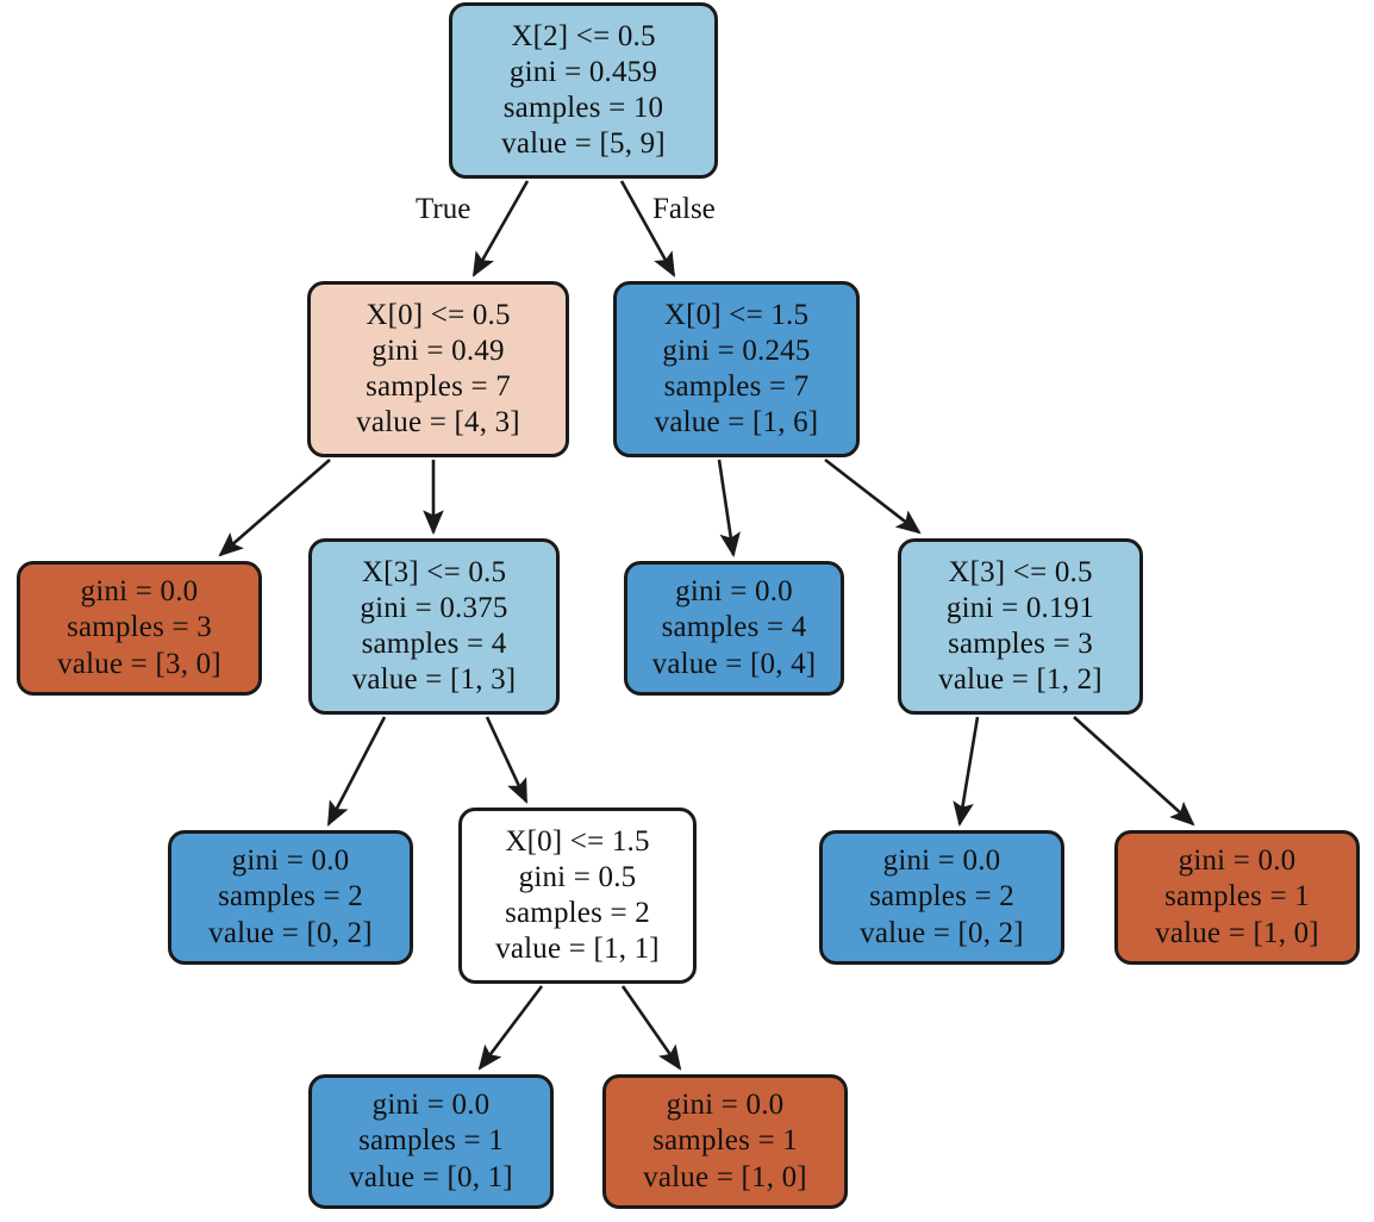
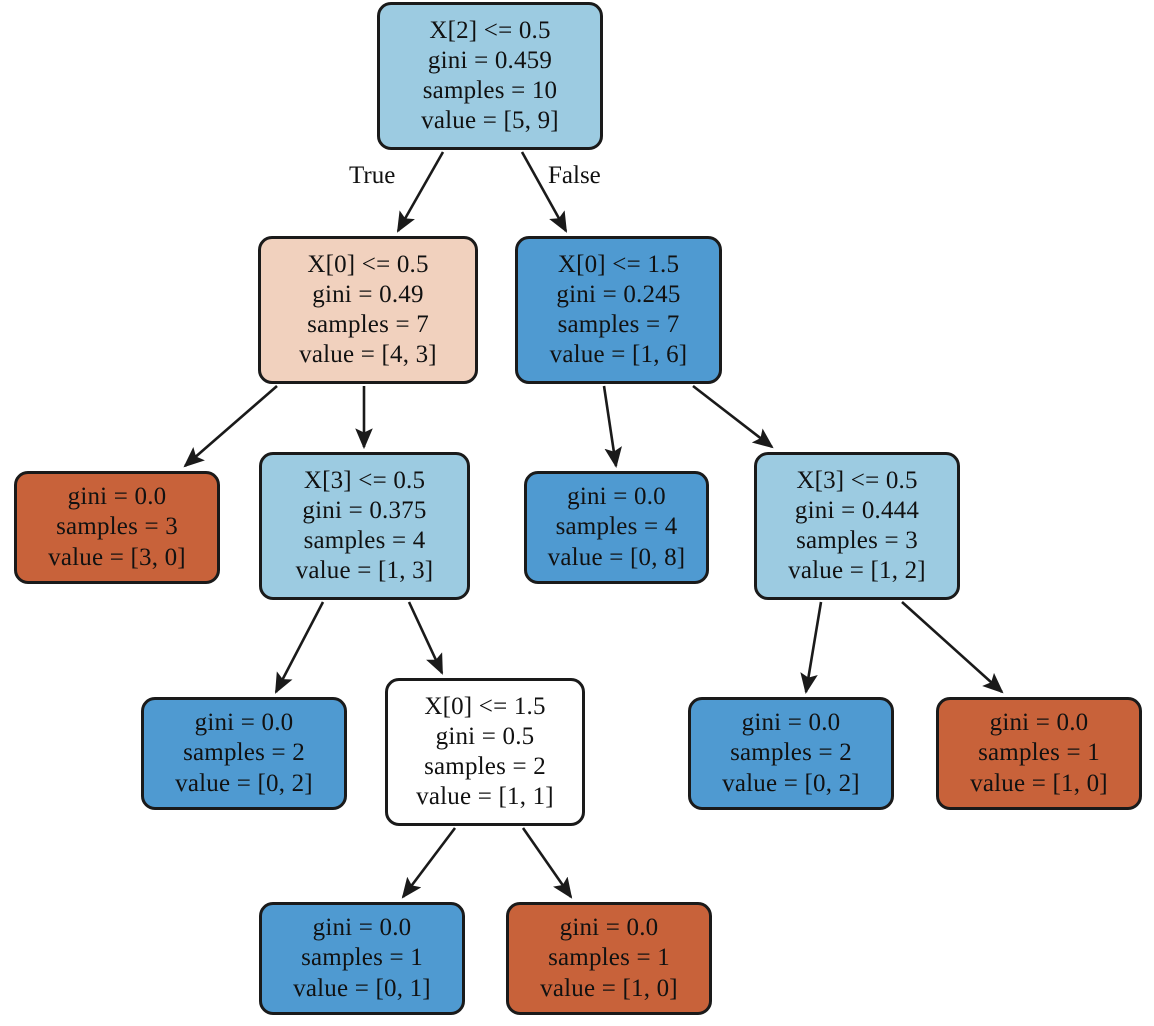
  X[2] <= 0.5
  gini = 0.459
  samples = 10
  value = [5, 9]
  X[0] <= 0.5
  gini = 0.49
  samples = 7
  value = [4, 3]
  X[0] <= 1.5
  gini = 0.245
  samples = 7
  value = [1, 6]
  gini = 0.0
  samples = 3
  value = [3, 0]
  X[3] <= 0.5
  gini = 0.375
  samples = 4
  value = [1, 3]
  gini = 0.0
  samples = 4
- value = [0, 4]
+ value = [0, 8]
  X[3] <= 0.5
- gini = 0.191
+ gini = 0.444
  samples = 3
  value = [1, 2]
  gini = 0.0
  samples = 2
  value = [0, 2]
  X[0] <= 1.5
  gini = 0.5
  samples = 2
  value = [1, 1]
  gini = 0.0
  samples = 2
  value = [0, 2]
  gini = 0.0
  samples = 1
  value = [1, 0]
  gini = 0.0
  samples = 1
  value = [0, 1]
  gini = 0.0
  samples = 1
  value = [1, 0]
  True
  False
